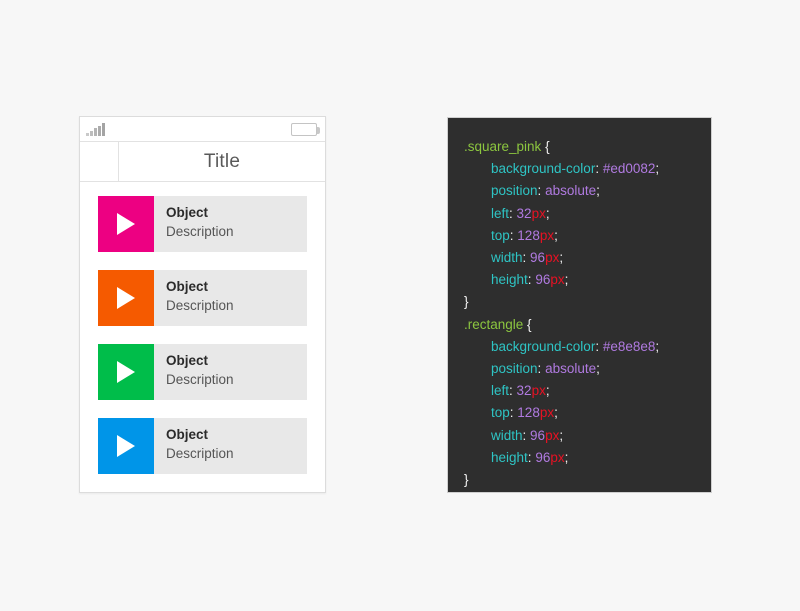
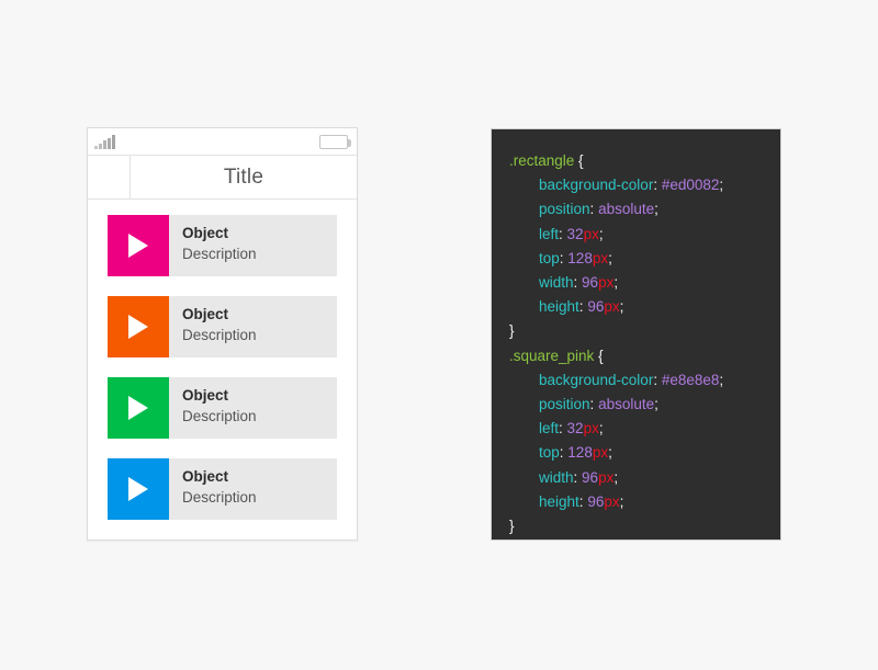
  Title
  Object
  Description
  Object
  Description
  Object
  Description
  Object
  Description
- .square_pink {
+ .rectangle {
  background-color: #ed0082;
  position: absolute;
  left: 32px;
  top: 128px;
  width: 96px;
  height: 96px;
  }
- .rectangle {
+ .square_pink {
  background-color: #e8e8e8;
  position: absolute;
  left: 32px;
  top: 128px;
  width: 96px;
  height: 96px;
  }
